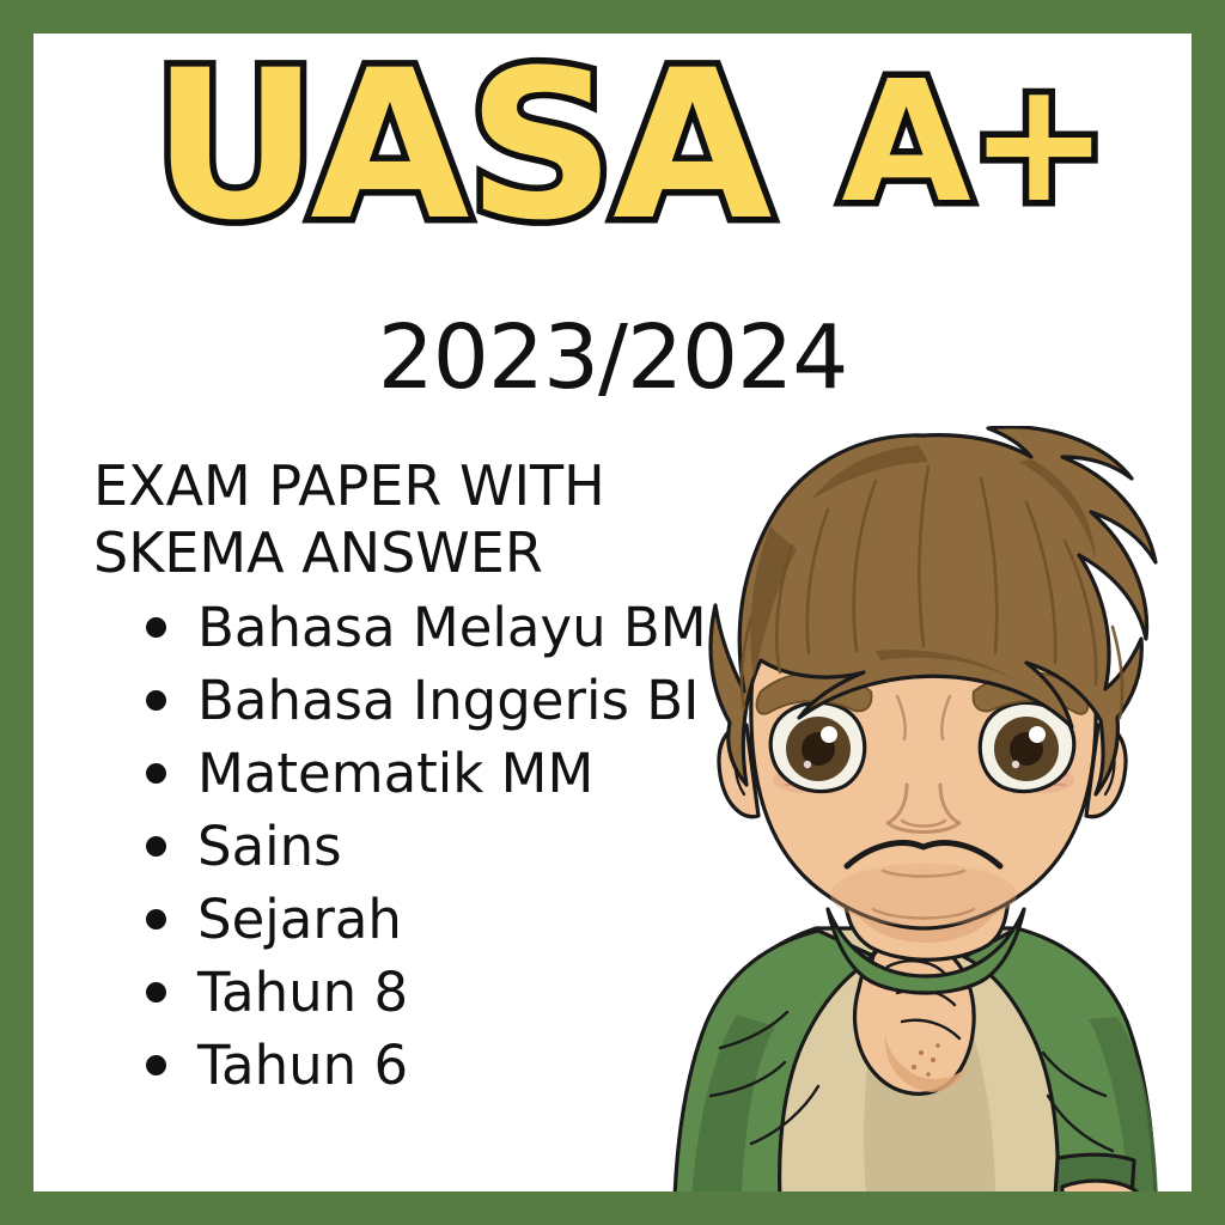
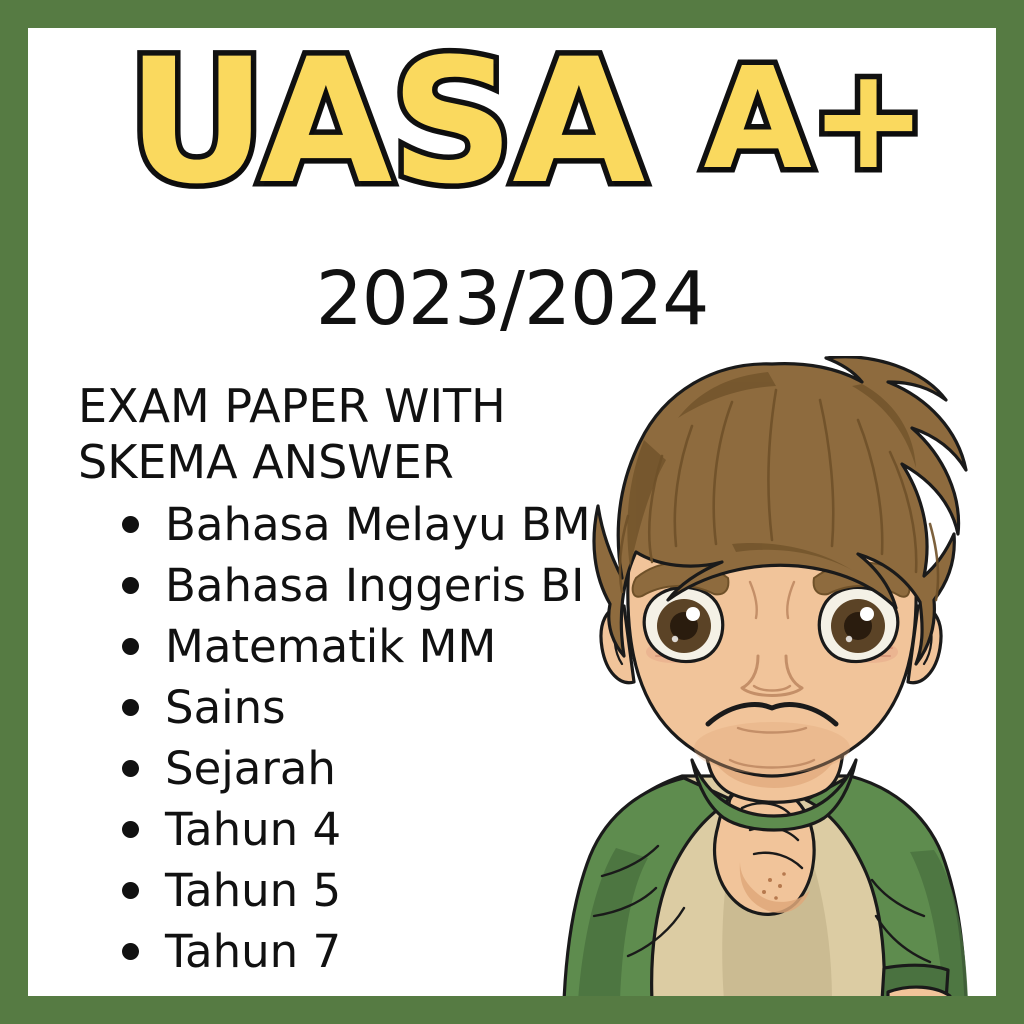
  UASA
  A+
  2023/2024
  EXAM PAPER WITH
  SKEMA ANSWER
  Bahasa Melayu BM
  Bahasa Inggeris BI
  Matematik MM
  Sains
  Sejarah
- Tahun 8
+ Tahun 4
+ Tahun 5
- Tahun 6
+ Tahun 7
